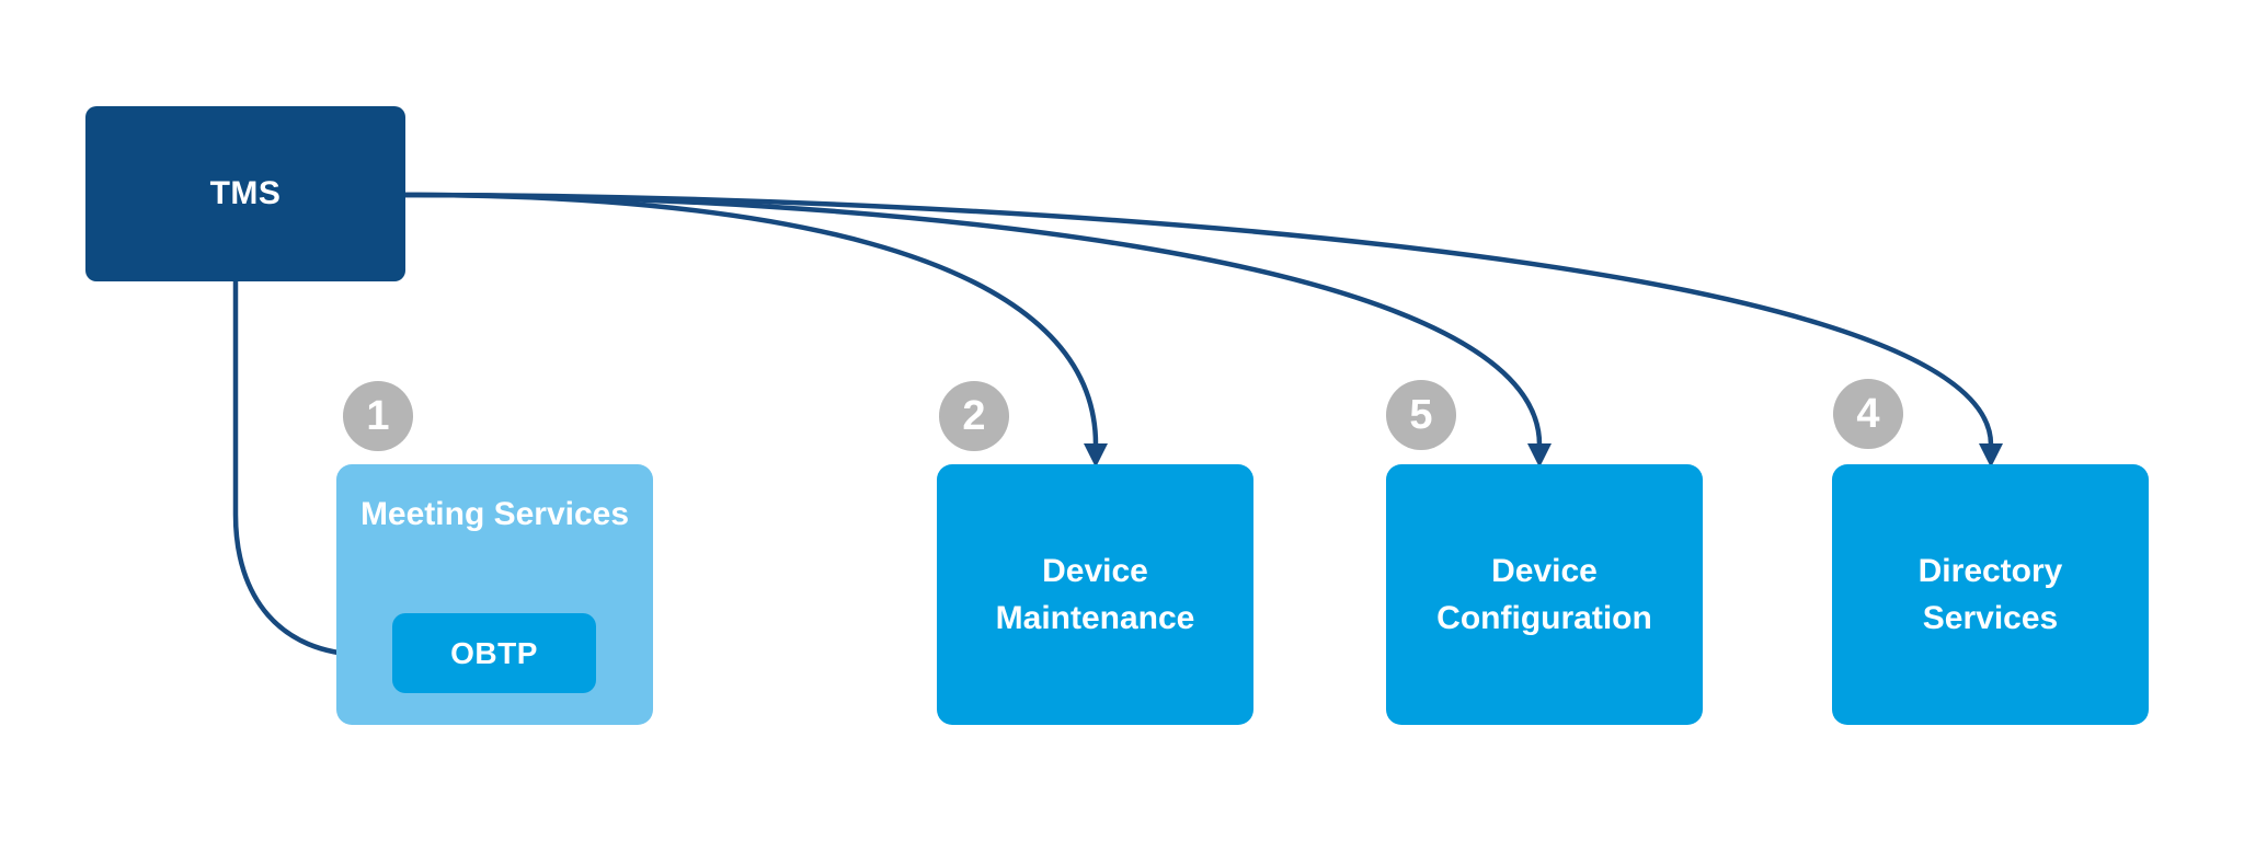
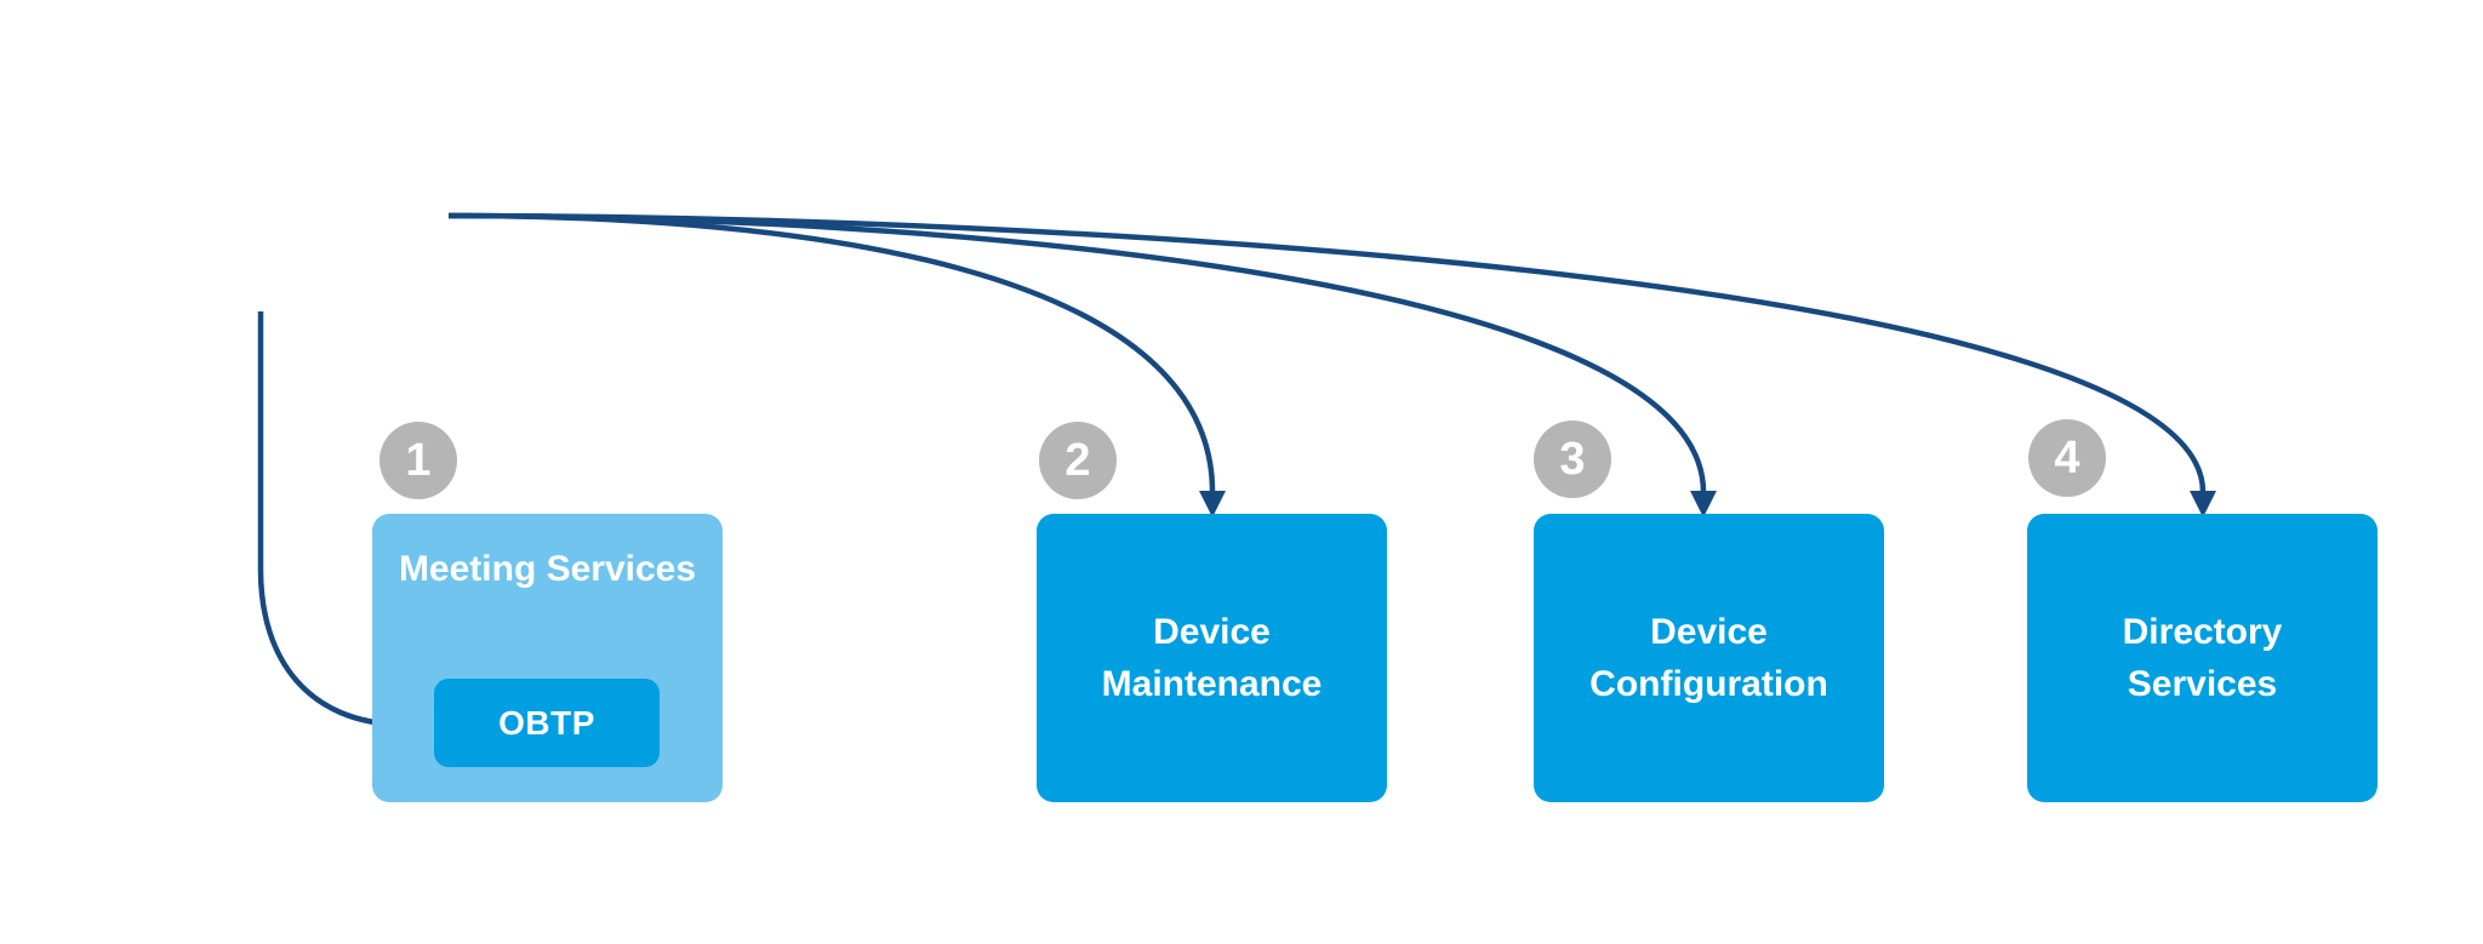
- TMS
  1
  2
- 5
+ 3
  4
  Meeting Services
  OBTP
  Device Maintenance
  Device Configuration
  Directory Services
